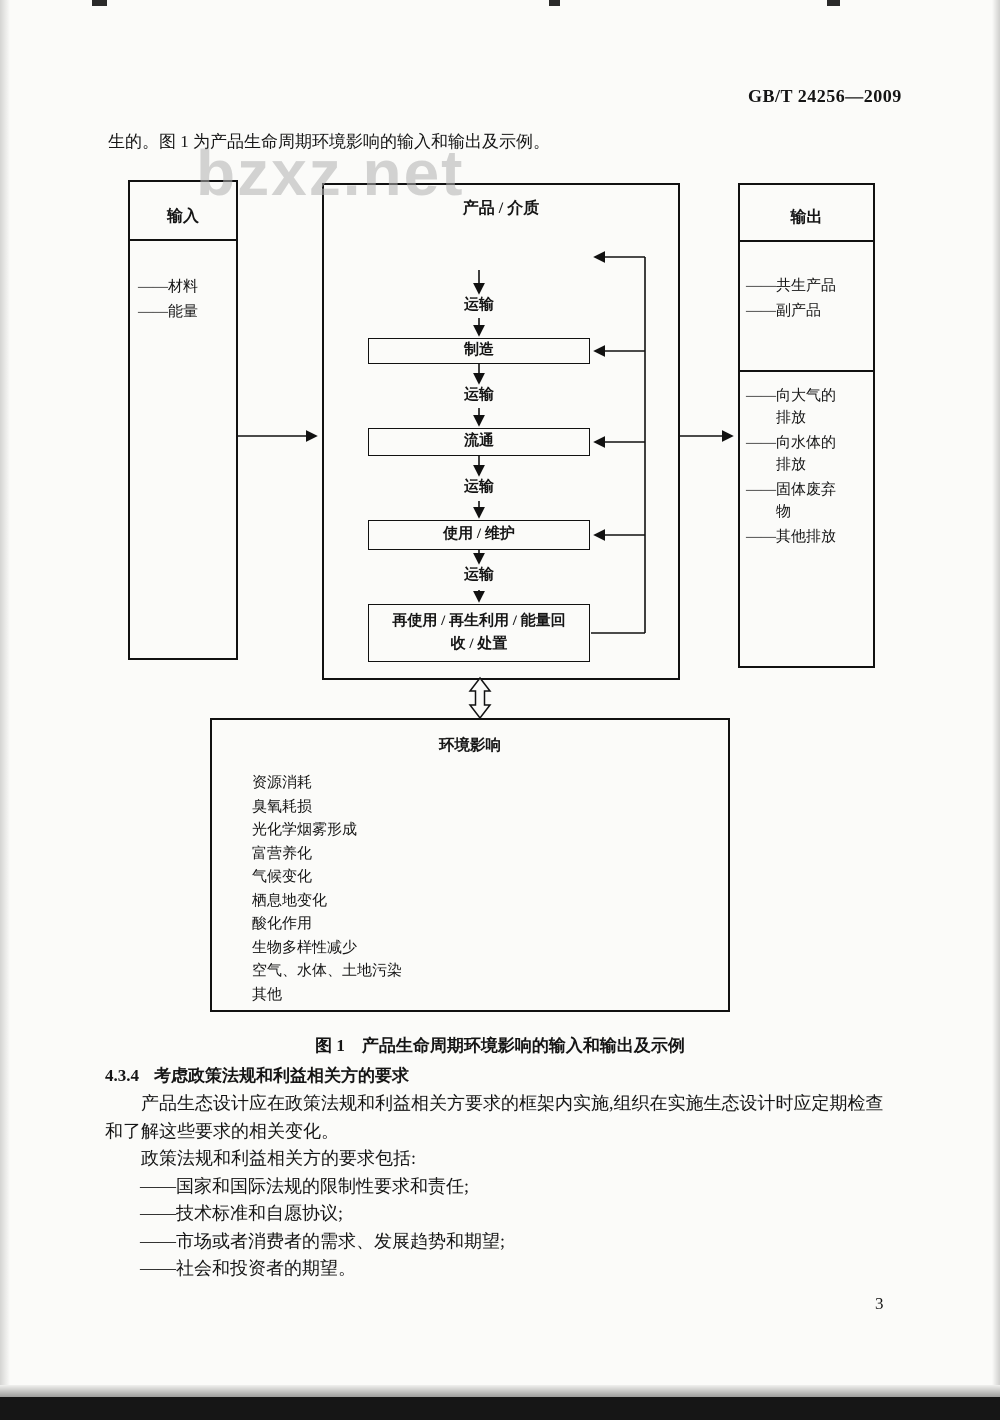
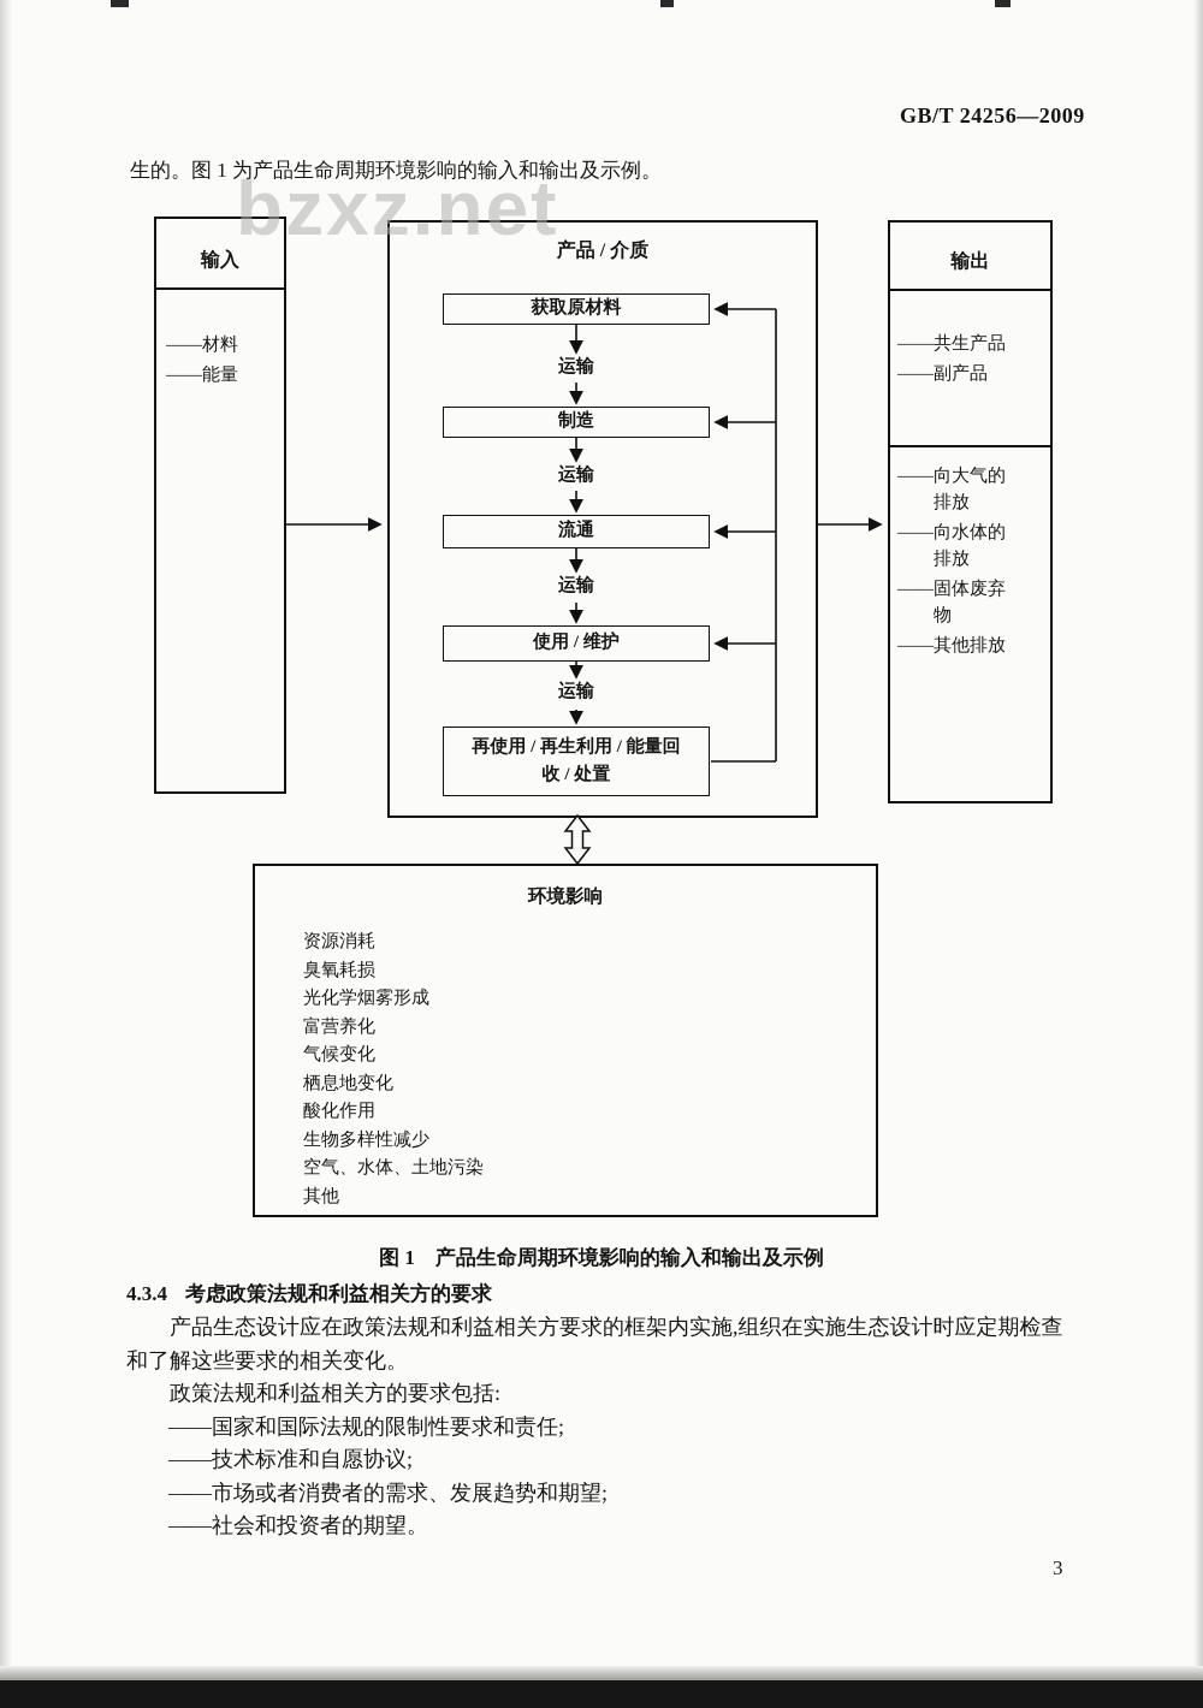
  bzxz.net
  GB/T 24256—2009
  生的。图 1 为产品生命周期环境影响的输入和输出及示例。
  输入
  ——材料
  ——能量
  产品 / 介质
+ 获取原材料
  运输
  制造
  运输
  流通
  运输
  使用 / 维护
  运输
  再使用 / 再生利用 / 能量回收 / 处置
  输出
  ——共生产品
  ——副产品
  ——向大气的排放
  ——向水体的排放
  ——固体废弃物
  ——其他排放
  环境影响
  资源消耗
  臭氧耗损
  光化学烟雾形成
  富营养化
  气候变化
  栖息地变化
  酸化作用
  生物多样性减少
  空气、水体、土地污染
  其他
  图 1 产品生命周期环境影响的输入和输出及示例
  4.3.4 考虑政策法规和利益相关方的要求
  产品生态设计应在政策法规和利益相关方要求的框架内实施,组织在实施生态设计时应定期检查和了解这些要求的相关变化。
  政策法规和利益相关方的要求包括:
  ——国家和国际法规的限制性要求和责任;
  ——技术标准和自愿协议;
  ——市场或者消费者的需求、发展趋势和期望;
  ——社会和投资者的期望。
  3
